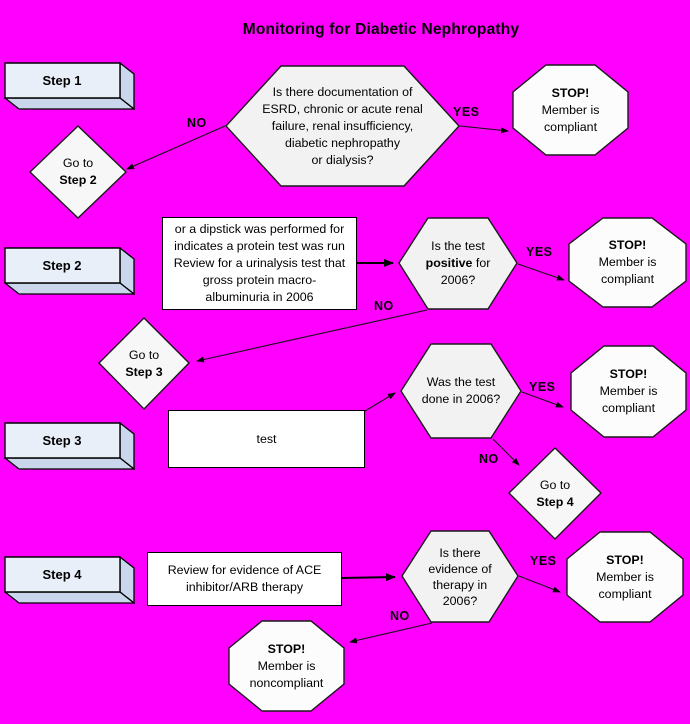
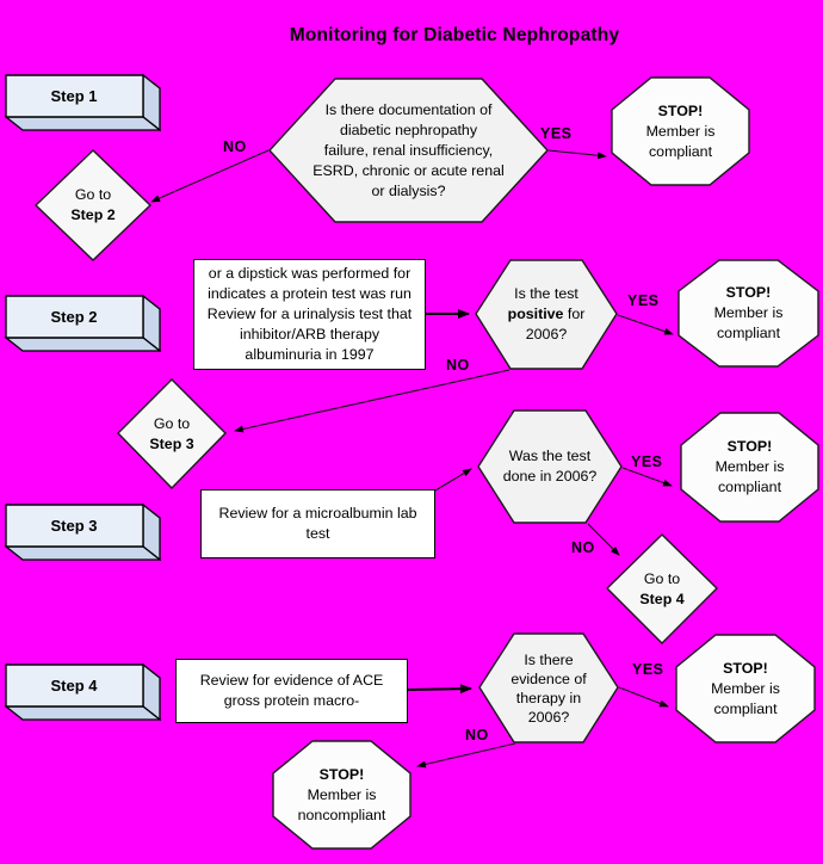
  Monitoring for Diabetic Nephropathy
  Step 1
  Step 2
  Step 3
  Step 4
  Is there documentation of
- ESRD, chronic or acute renal
+ diabetic nephropathy
  failure, renal insufficiency,
- diabetic nephropathy
+ ESRD, chronic or acute renal
  or dialysis?
  STOP!
  Member is
  compliant
  Go to
  Step 2
  or a dipstick was performed for
  indicates a protein test was run
  Review for a urinalysis test that
- gross protein macro-
+ inhibitor/ARB therapy
- albuminuria in 2006
+ albuminuria in 1997
  Is the test
  positive for
  2006?
  STOP!
  Member is
  compliant
  Go to
  Step 3
  Was the test
  done in 2006?
  STOP!
  Member is
  compliant
+ Review for a microalbumin lab
  test
  Go to
  Step 4
  Review for evidence of ACE
- inhibitor/ARB therapy
+ gross protein macro-
  Is there
  evidence of
  therapy in
  2006?
  STOP!
  Member is
  compliant
  STOP!
  Member is
  noncompliant
  NO
  YES
  YES
  NO
  YES
  NO
  YES
  NO
